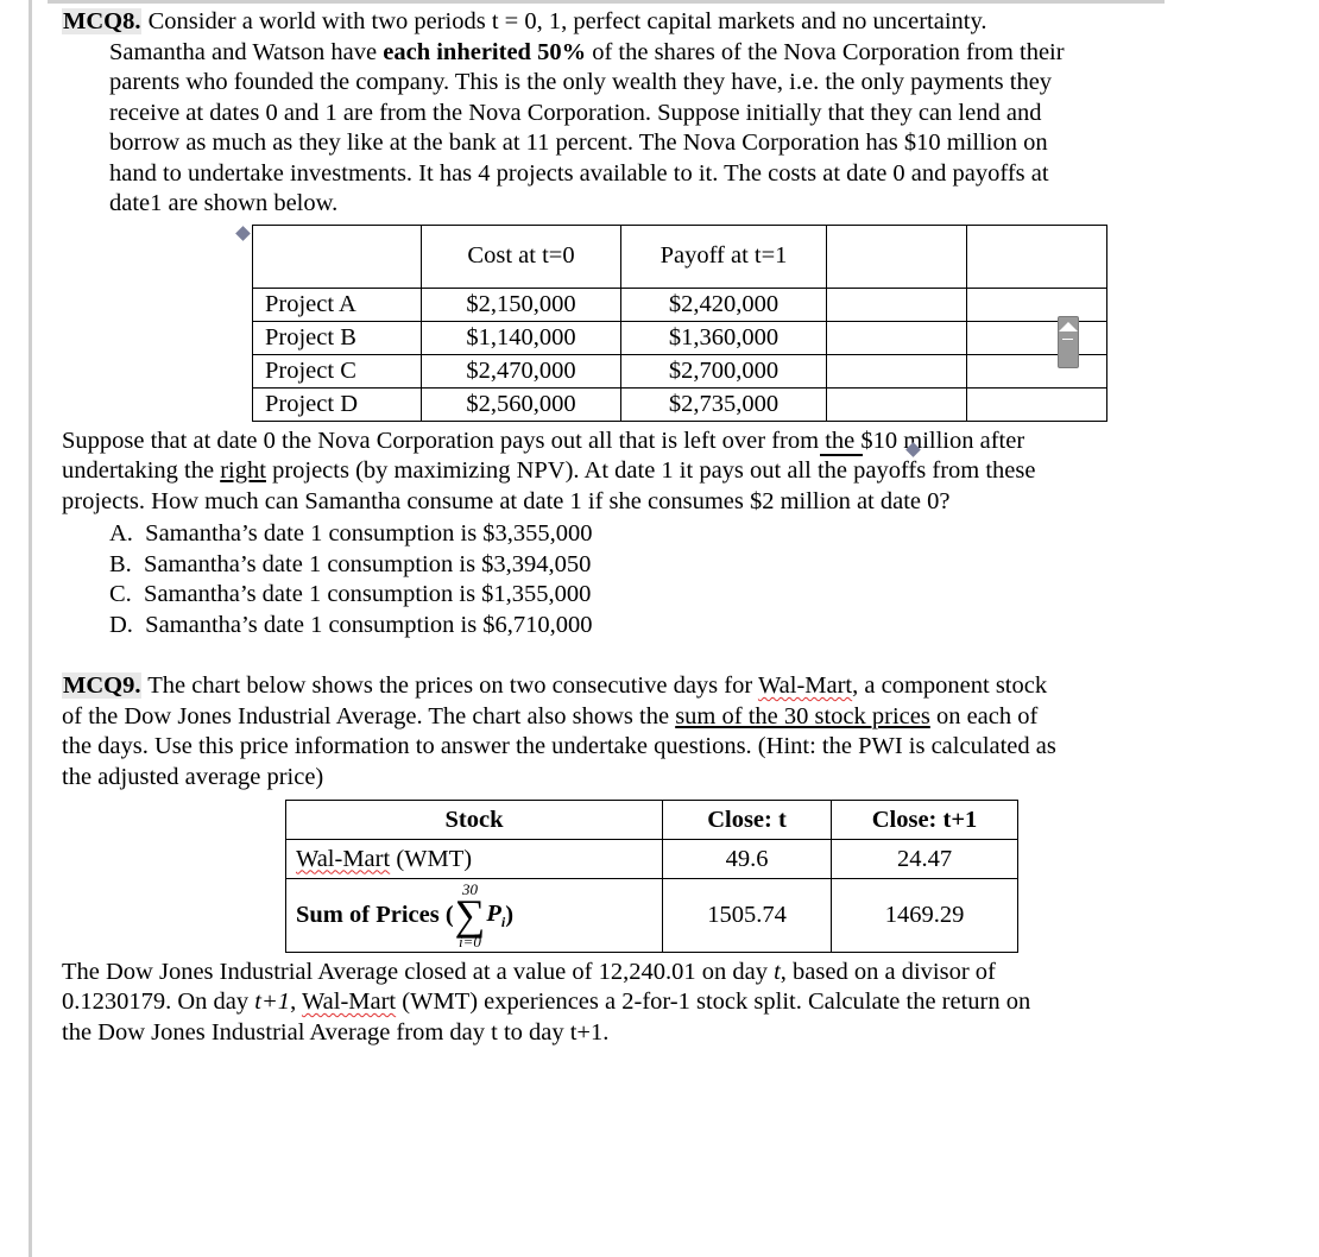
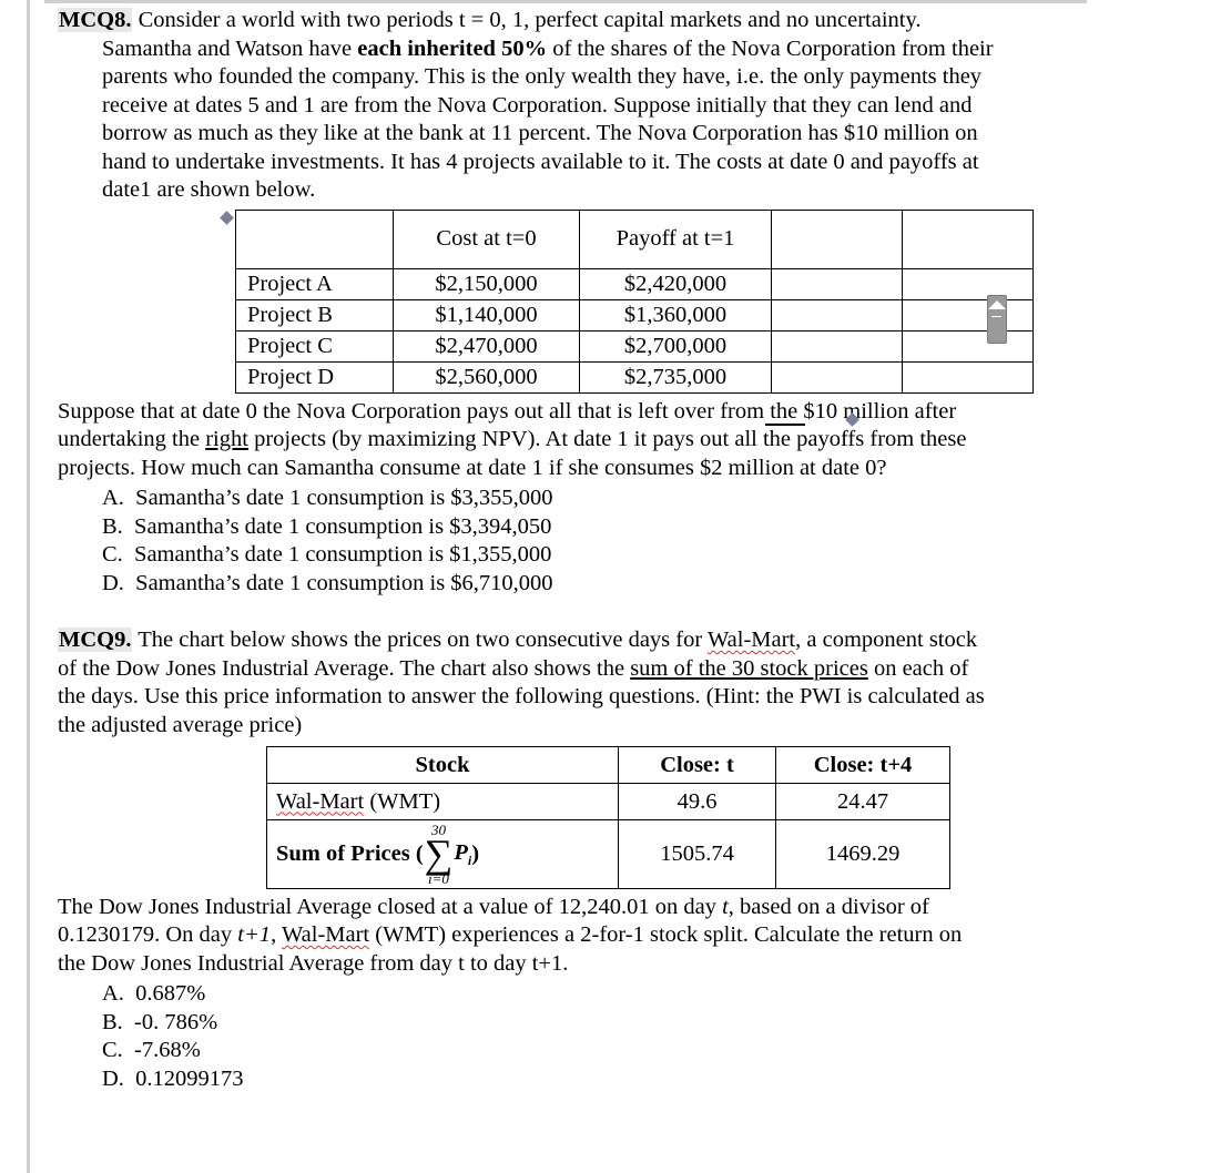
  MCQ8. Consider a world with two periods t = 0, 1, perfect capital markets and no uncertainty.
  Samantha and Watson have each inherited 50% of the shares of the Nova Corporation from their
  parents who founded the company. This is the only wealth they have, i.e. the only payments they
- receive at dates 0 and 1 are from the Nova Corporation. Suppose initially that they can lend and
+ receive at dates 5 and 1 are from the Nova Corporation. Suppose initially that they can lend and
  borrow as much as they like at the bank at 11 percent. The Nova Corporation has $10 million on
  hand to undertake investments. It has 4 projects available to it. The costs at date 0 and payoffs at
  date1 are shown below.
  	Cost at t=0	Payoff at t=1
  Project A	$2,150,000	$2,420,000
  Project B	$1,140,000	$1,360,000
  Project C	$2,470,000	$2,700,000
  Project D	$2,560,000	$2,735,000
  Suppose that at date 0 the Nova Corporation pays out all that is left over from the $10 million after
  undertaking the right projects (by maximizing NPV). At date 1 it pays out all the payoffs from these
  projects. How much can Samantha consume at date 1 if she consumes $2 million at date 0?
  A. Samantha’s date 1 consumption is $3,355,000
  B. Samantha’s date 1 consumption is $3,394,050
  C. Samantha’s date 1 consumption is $1,355,000
  D. Samantha’s date 1 consumption is $6,710,000
  MCQ9. The chart below shows the prices on two consecutive days for Wal-Mart, a component stock
  of the Dow Jones Industrial Average. The chart also shows the sum of the 30 stock prices on each of
- the days. Use this price information to answer the undertake questions. (Hint: the PWI is calculated as
+ the days. Use this price information to answer the following questions. (Hint: the PWI is calculated as
  the adjusted average price)
- Stock	Close: t	Close: t+1
+ Stock	Close: t	Close: t+4
  Wal-Mart (WMT)	49.6	24.47
  Sum of Prices ( 30 ∑ i=0 Pi )	1505.74	1469.29
  The Dow Jones Industrial Average closed at a value of 12,240.01 on day t, based on a divisor of
  0.1230179. On day t+1, Wal-Mart (WMT) experiences a 2-for-1 stock split. Calculate the return on
  the Dow Jones Industrial Average from day t to day t+1.
+ A. 0.687%
+ B. -0. 786%
+ C. -7.68%
+ D. 0.12099173
